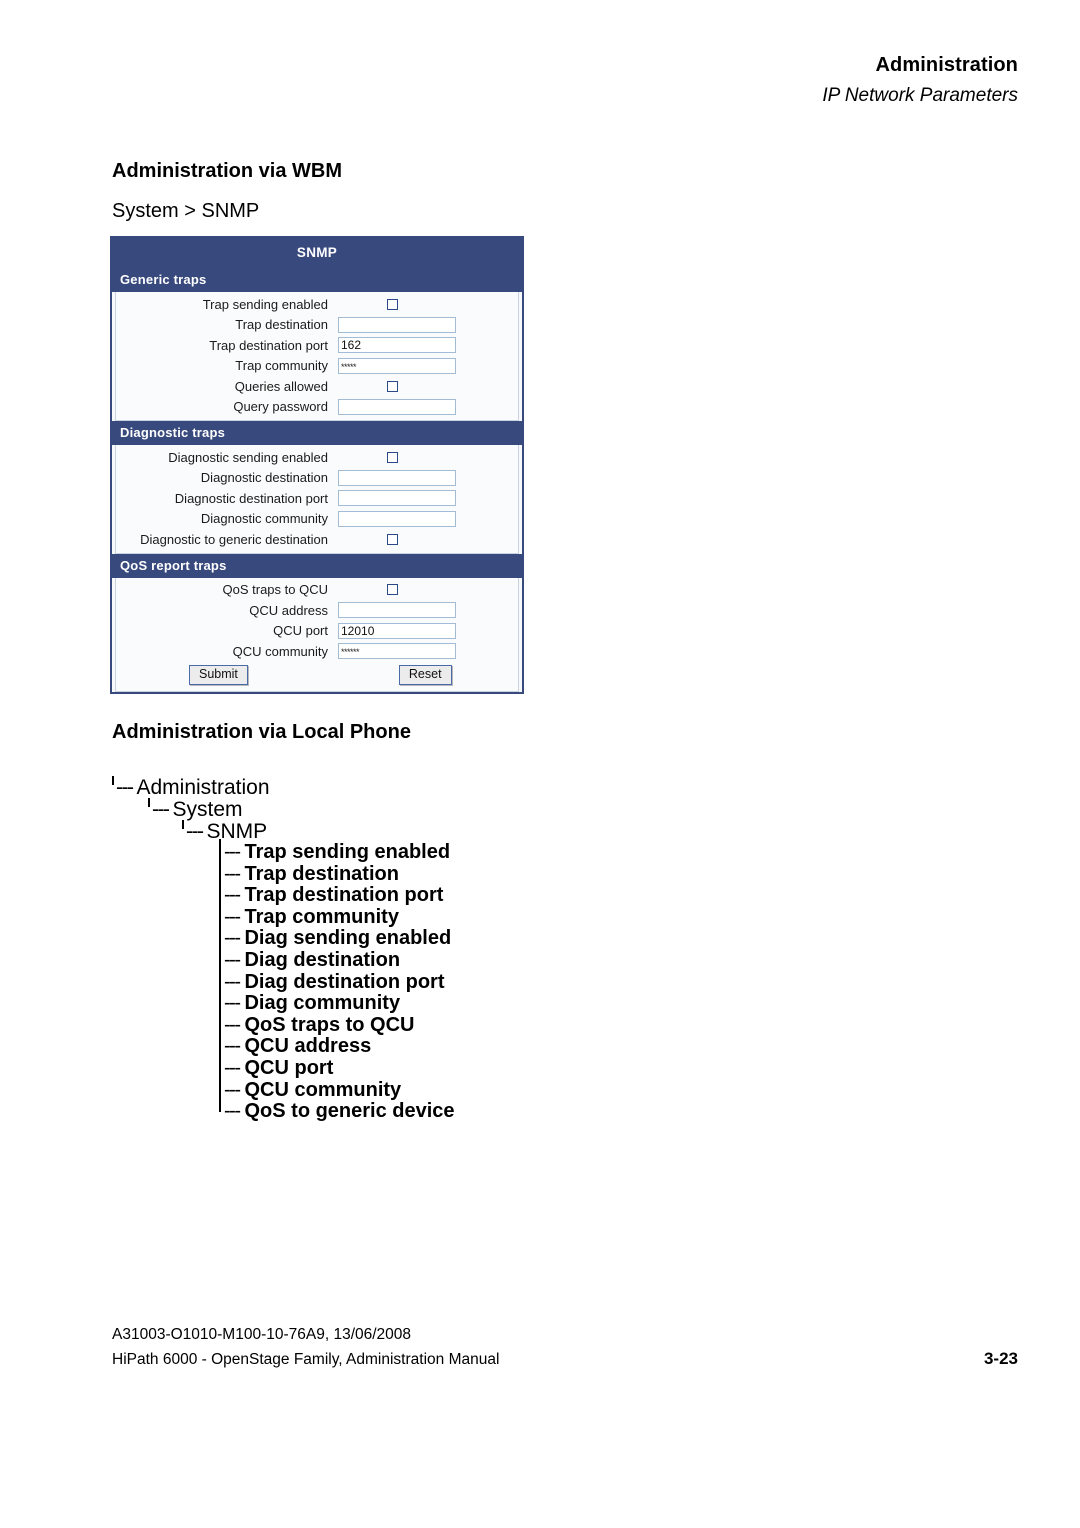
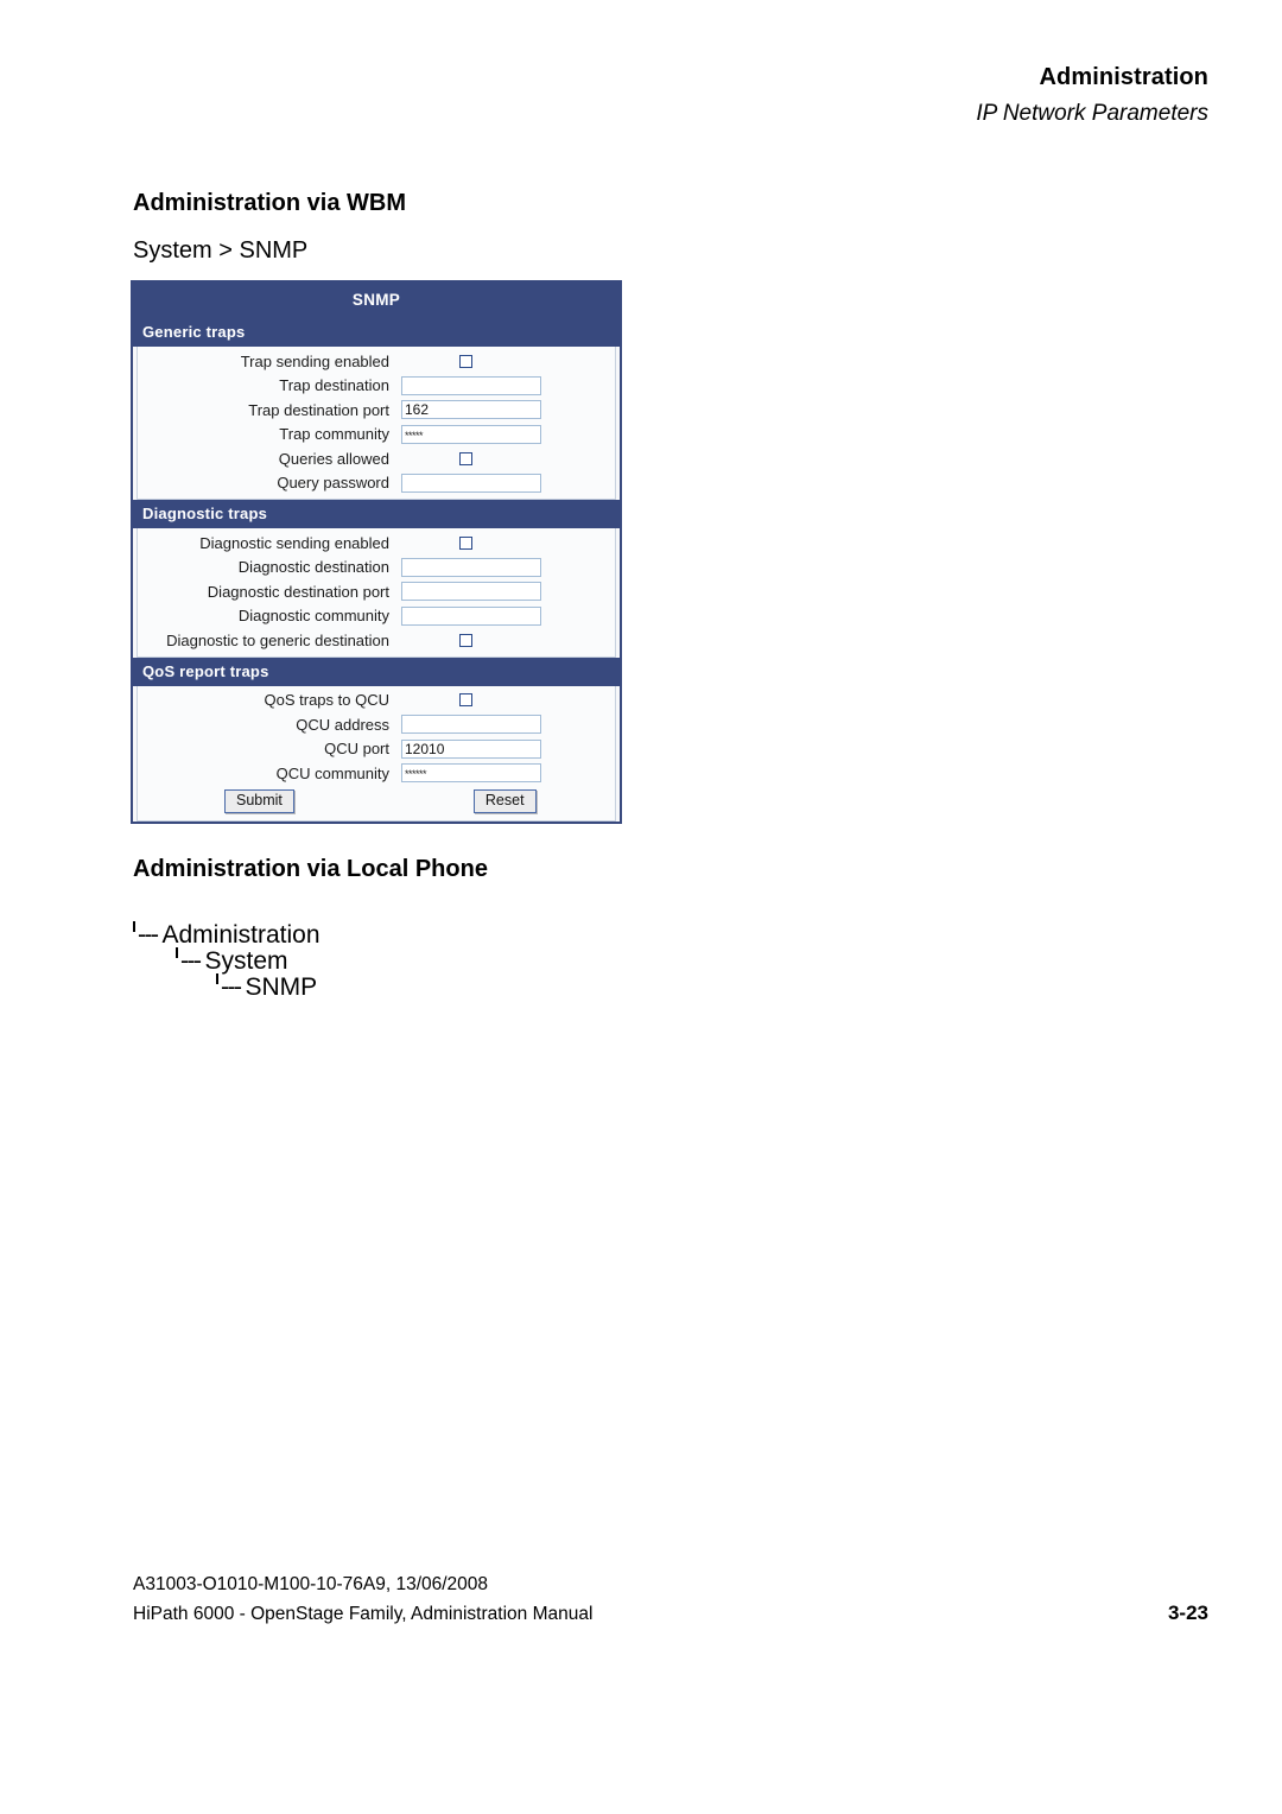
  Administration
  IP Network Parameters
  Administration via WBM
  System > SNMP
  SNMP
  Generic traps
  Trap sending enabled
  Trap destination
  Trap destination port
  162
  Trap community
  *****
  Queries allowed
  Query password
  Diagnostic traps
  Diagnostic sending enabled
  Diagnostic destination
  Diagnostic destination port
  Diagnostic community
  Diagnostic to generic destination
  QoS report traps
  QoS traps to QCU
  QCU address
  QCU port
  12010
  QCU community
  ******
  Submit
  Reset
  Administration via Local Phone
  --- Administration
  --- System
  --- SNMP
- --- Trap sending enabled
- --- Trap destination
- --- Trap destination port
- --- Trap community
- --- Diag sending enabled
- --- Diag destination
- --- Diag destination port
- --- Diag community
- --- QoS traps to QCU
- --- QCU address
- --- QCU port
- --- QCU community
- --- QoS to generic device
  A31003-O1010-M100-10-76A9, 13/06/2008
  HiPath 6000 - OpenStage Family, Administration Manual
  3-23
